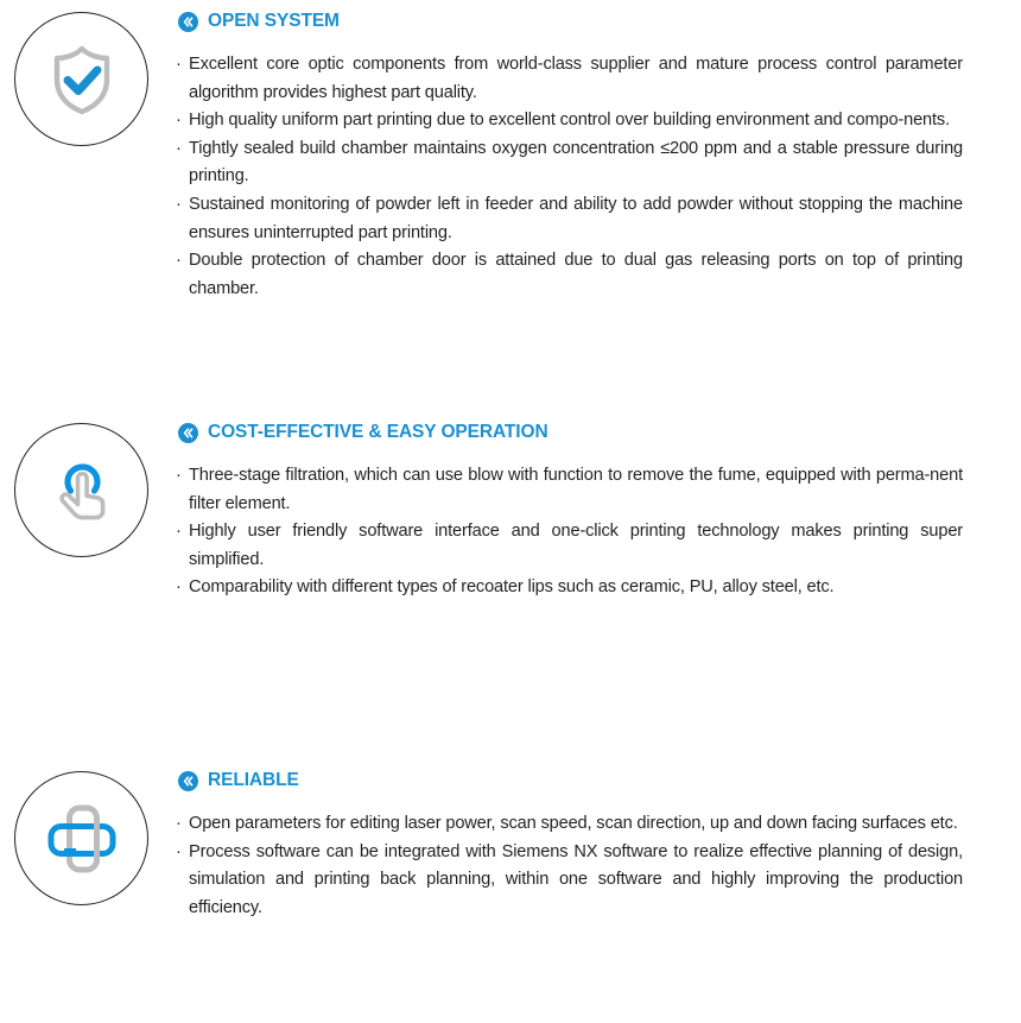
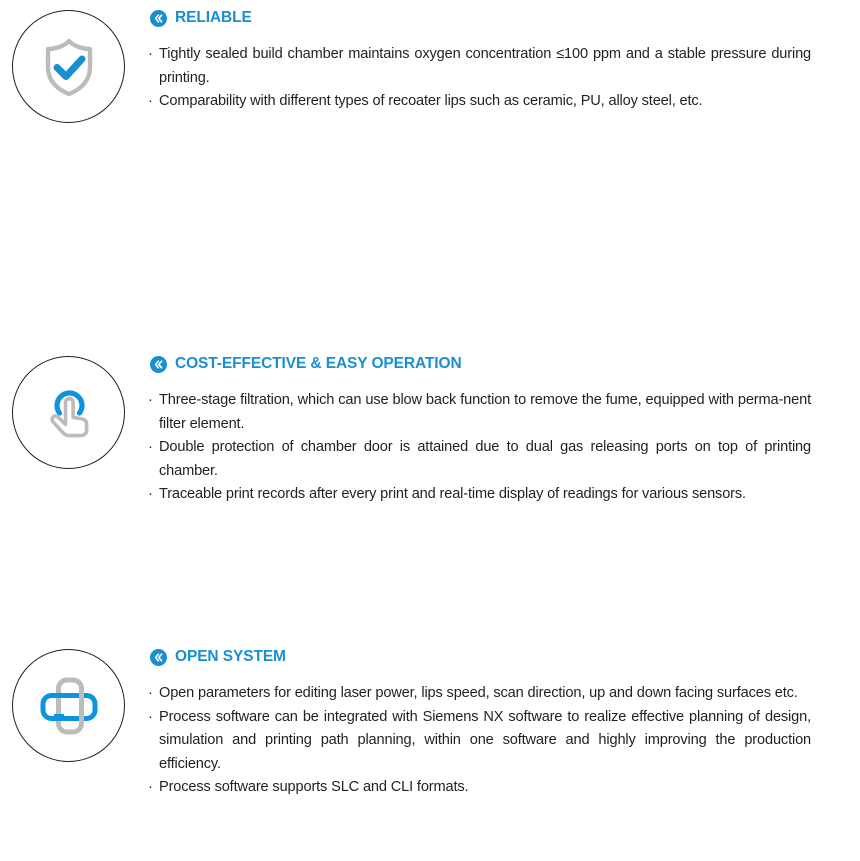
- OPEN SYSTEM
+ RELIABLE
- Excellent core optic components from world-class supplier and mature process control parameter algorithm provides highest part quality.
- High quality uniform part printing due to excellent control over building environment and compo-nents.
- Tightly sealed build chamber maintains oxygen concentration ≤200 ppm and a stable pressure during printing.
+ Tightly sealed build chamber maintains oxygen concentration ≤100 ppm and a stable pressure during printing.
- Sustained monitoring of powder left in feeder and ability to add powder without stopping the machine ensures uninterrupted part printing.
- Double protection of chamber door is attained due to dual gas releasing ports on top of printing chamber.
+ Comparability with different types of recoater lips such as ceramic, PU, alloy steel, etc.
  COST-EFFECTIVE & EASY OPERATION
- Three-stage filtration, which can use blow with function to remove the fume, equipped with perma-nent filter element.
+ Three-stage filtration, which can use blow back function to remove the fume, equipped with perma-nent filter element.
- Highly user friendly software interface and one-click printing technology makes printing super simplified.
- Comparability with different types of recoater lips such as ceramic, PU, alloy steel, etc.
+ Double protection of chamber door is attained due to dual gas releasing ports on top of printing chamber.
+ Traceable print records after every print and real-time display of readings for various sensors.
- RELIABLE
+ OPEN SYSTEM
- Open parameters for editing laser power, scan speed, scan direction, up and down facing surfaces etc.
+ Open parameters for editing laser power, lips speed, scan direction, up and down facing surfaces etc.
- Process software can be integrated with Siemens NX software to realize effective planning of design, simulation and printing back planning, within one software and highly improving the production efficiency.
+ Process software can be integrated with Siemens NX software to realize effective planning of design, simulation and printing path planning, within one software and highly improving the production efficiency.
+ Process software supports SLC and CLI formats.
